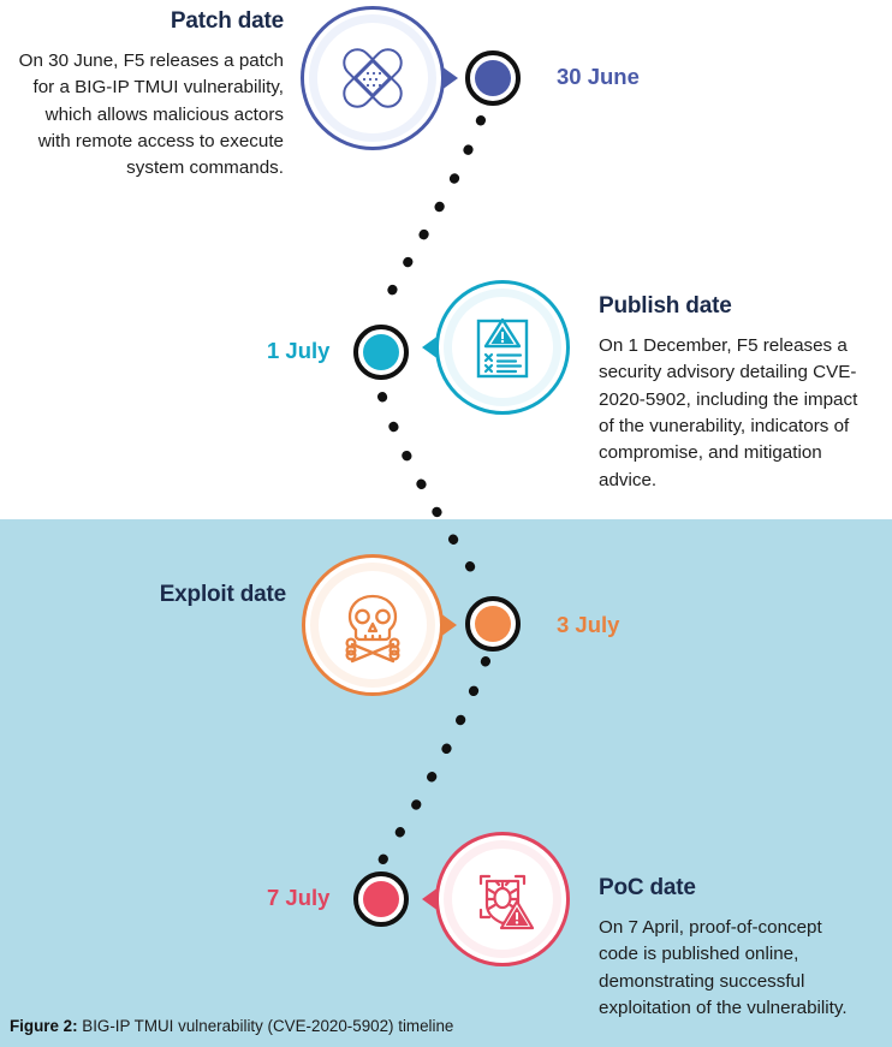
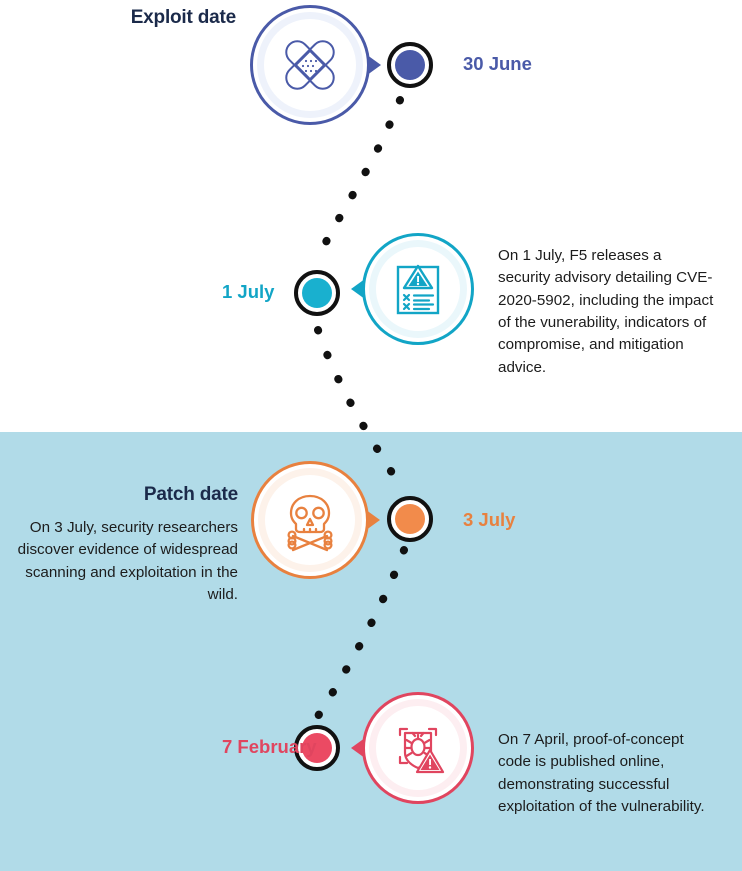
- Patch date
+ Exploit date
- On 30 June, F5 releases a patch for a BIG-IP TMUI vulnerability, which allows malicious actors with remote access to execute system commands.
  30 June
- Publish date
- On 1 December, F5 releases a security advisory detailing CVE-2020-5902, including the impact of the vunerability, indicators of compromise, and mitigation advice.
+ On 1 July, F5 releases a security advisory detailing CVE-2020-5902, including the impact of the vunerability, indicators of compromise, and mitigation advice.
  1 July
- Exploit date
+ Patch date
+ On 3 July, security researchers discover evidence of widespread scanning and exploitation in the wild.
  3 July
- PoC date
  On 7 April, proof-of-concept code is published online, demonstrating successful exploitation of the vulnerability.
- 7 July
+ 7 February
- Figure 2: BIG-IP TMUI vulnerability (CVE-2020-5902) timeline
